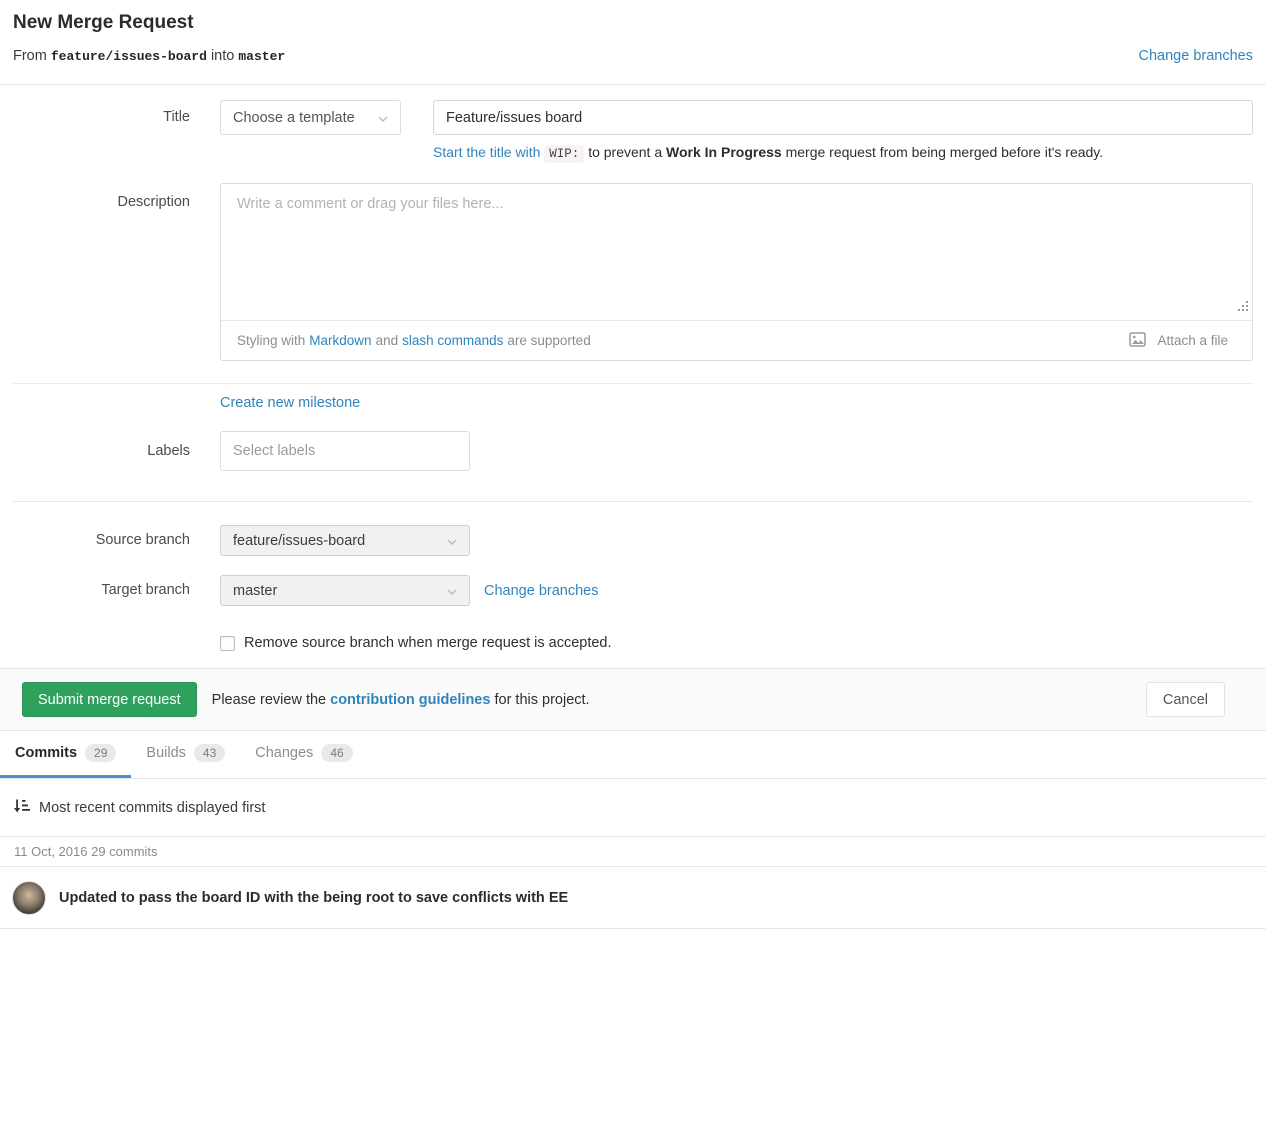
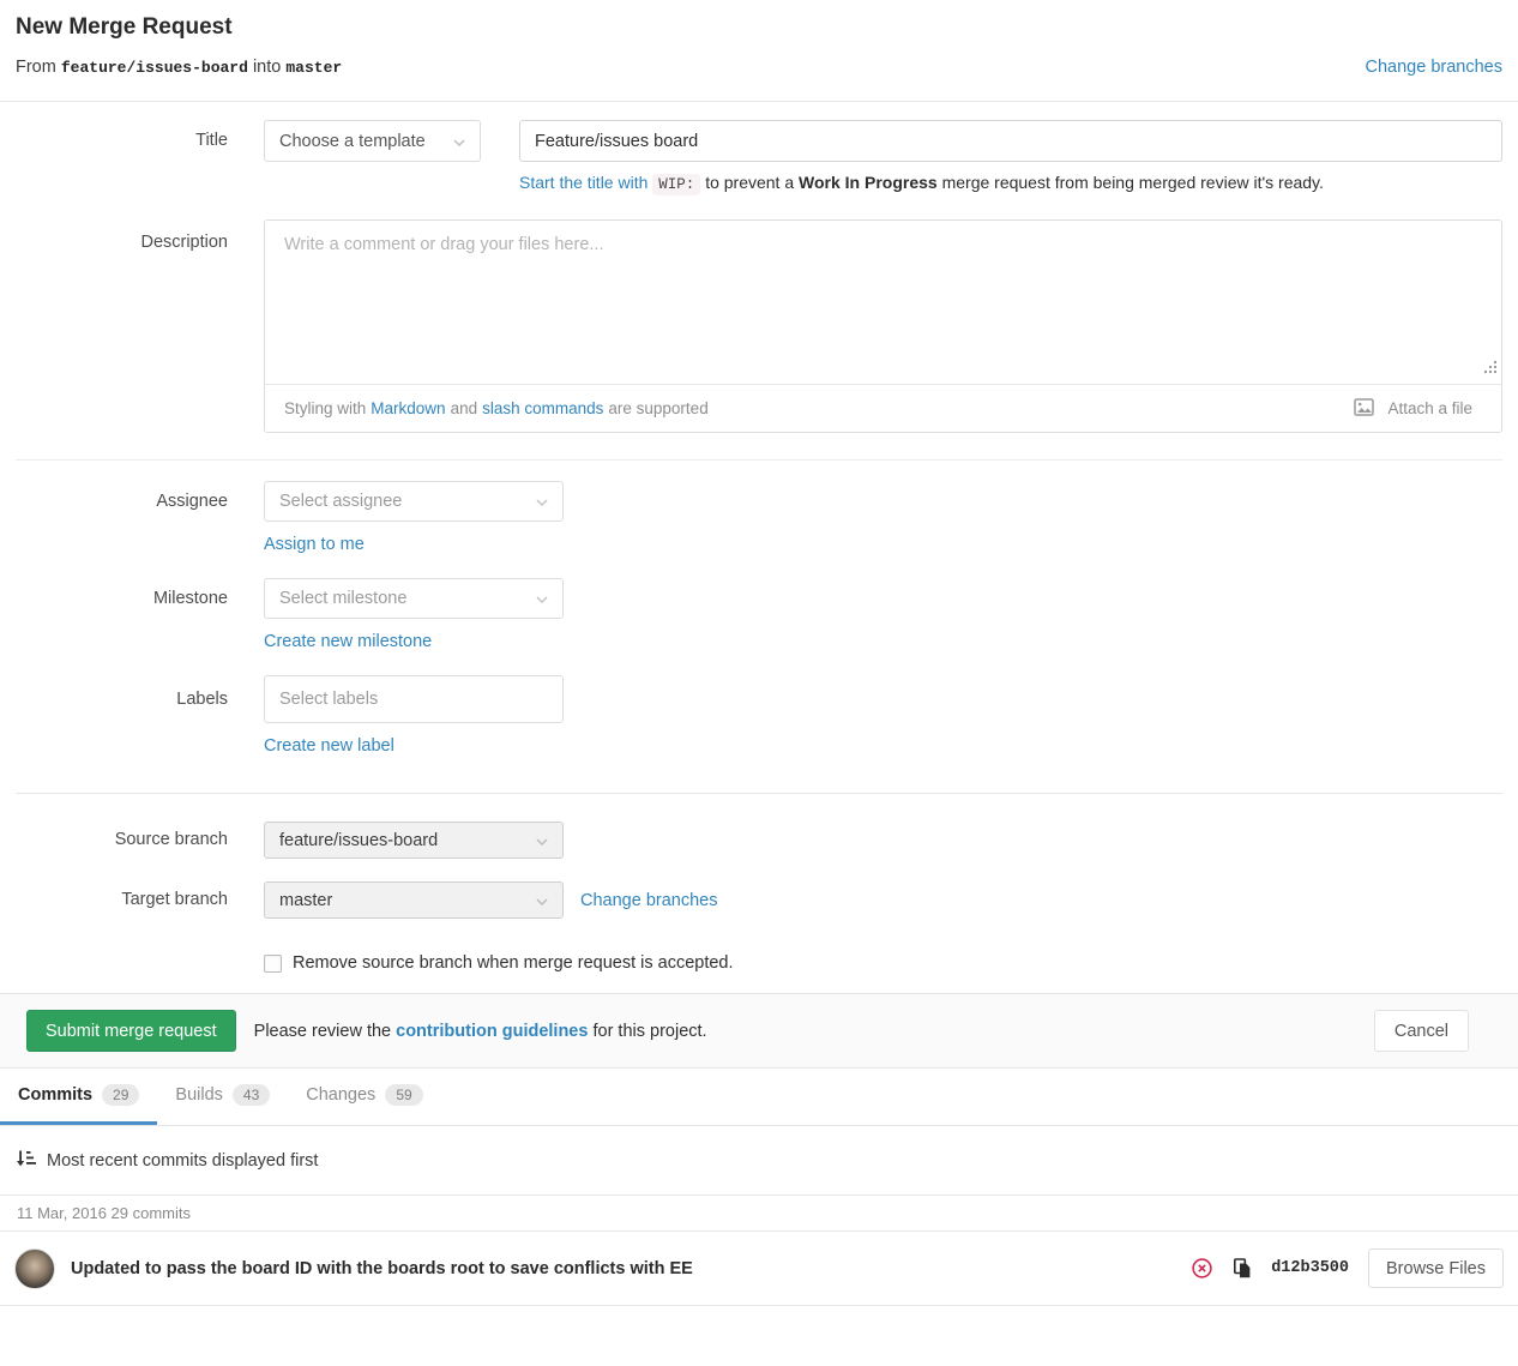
  New Merge Request
  From feature/issues-board into master
  Change branches
  Title
  Choose a template
  Feature/issues board
- Start the title with WIP: to prevent a Work In Progress merge request from being merged before it's ready.
+ Start the title with WIP: to prevent a Work In Progress merge request from being merged review it's ready.
  Description
  Write a comment or drag your files here...
  Styling with
  Markdown
  and
  slash commands
  are supported
  Attach a file
+ Assignee
+ Select assignee
+ Assign to me
+ Milestone
+ Select milestone
  Create new milestone
  Labels
  Select labels
+ Create new label
  Source branch
  feature/issues-board
  Target branch
  master
  Change branches
  Remove source branch when merge request is accepted.
  Submit merge request
  Please review the contribution guidelines for this project.
  Cancel
  Commits
  29
  Builds
  43
  Changes
- 46
+ 59
  Most recent commits displayed first
- 11 Oct, 2016 29 commits
+ 11 Mar, 2016 29 commits
- Updated to pass the board ID with the being root to save conflicts with EE
+ Updated to pass the board ID with the boards root to save conflicts with EE
+ d12b3500
+ Browse Files
